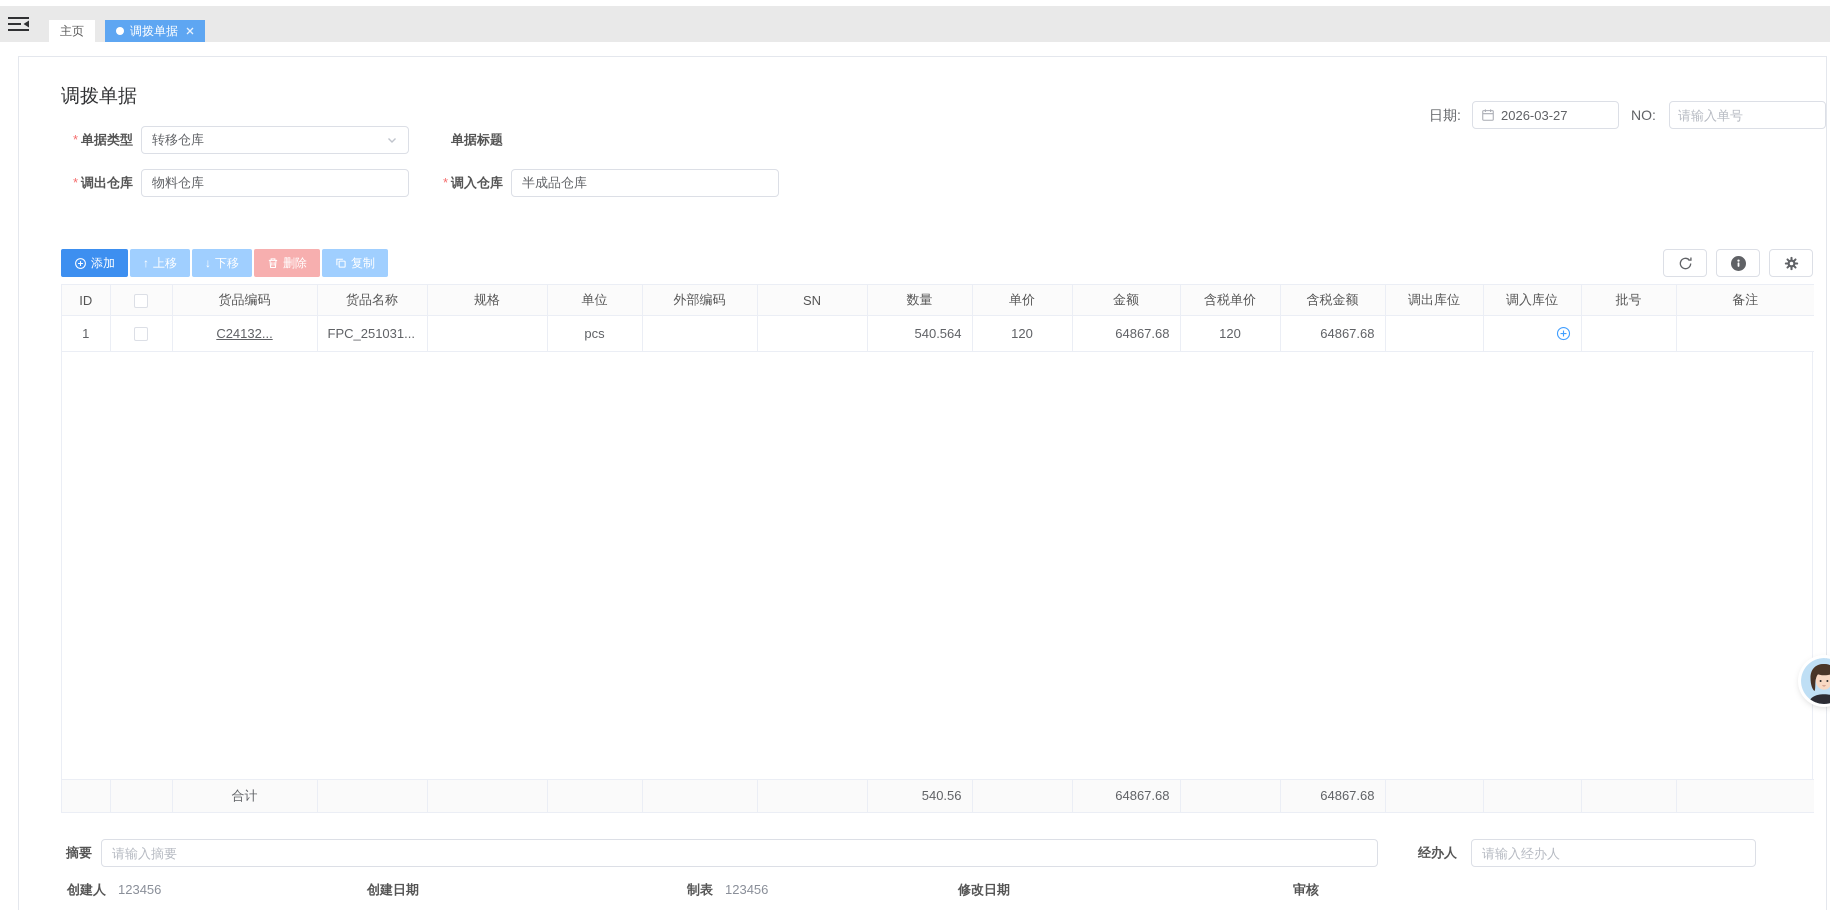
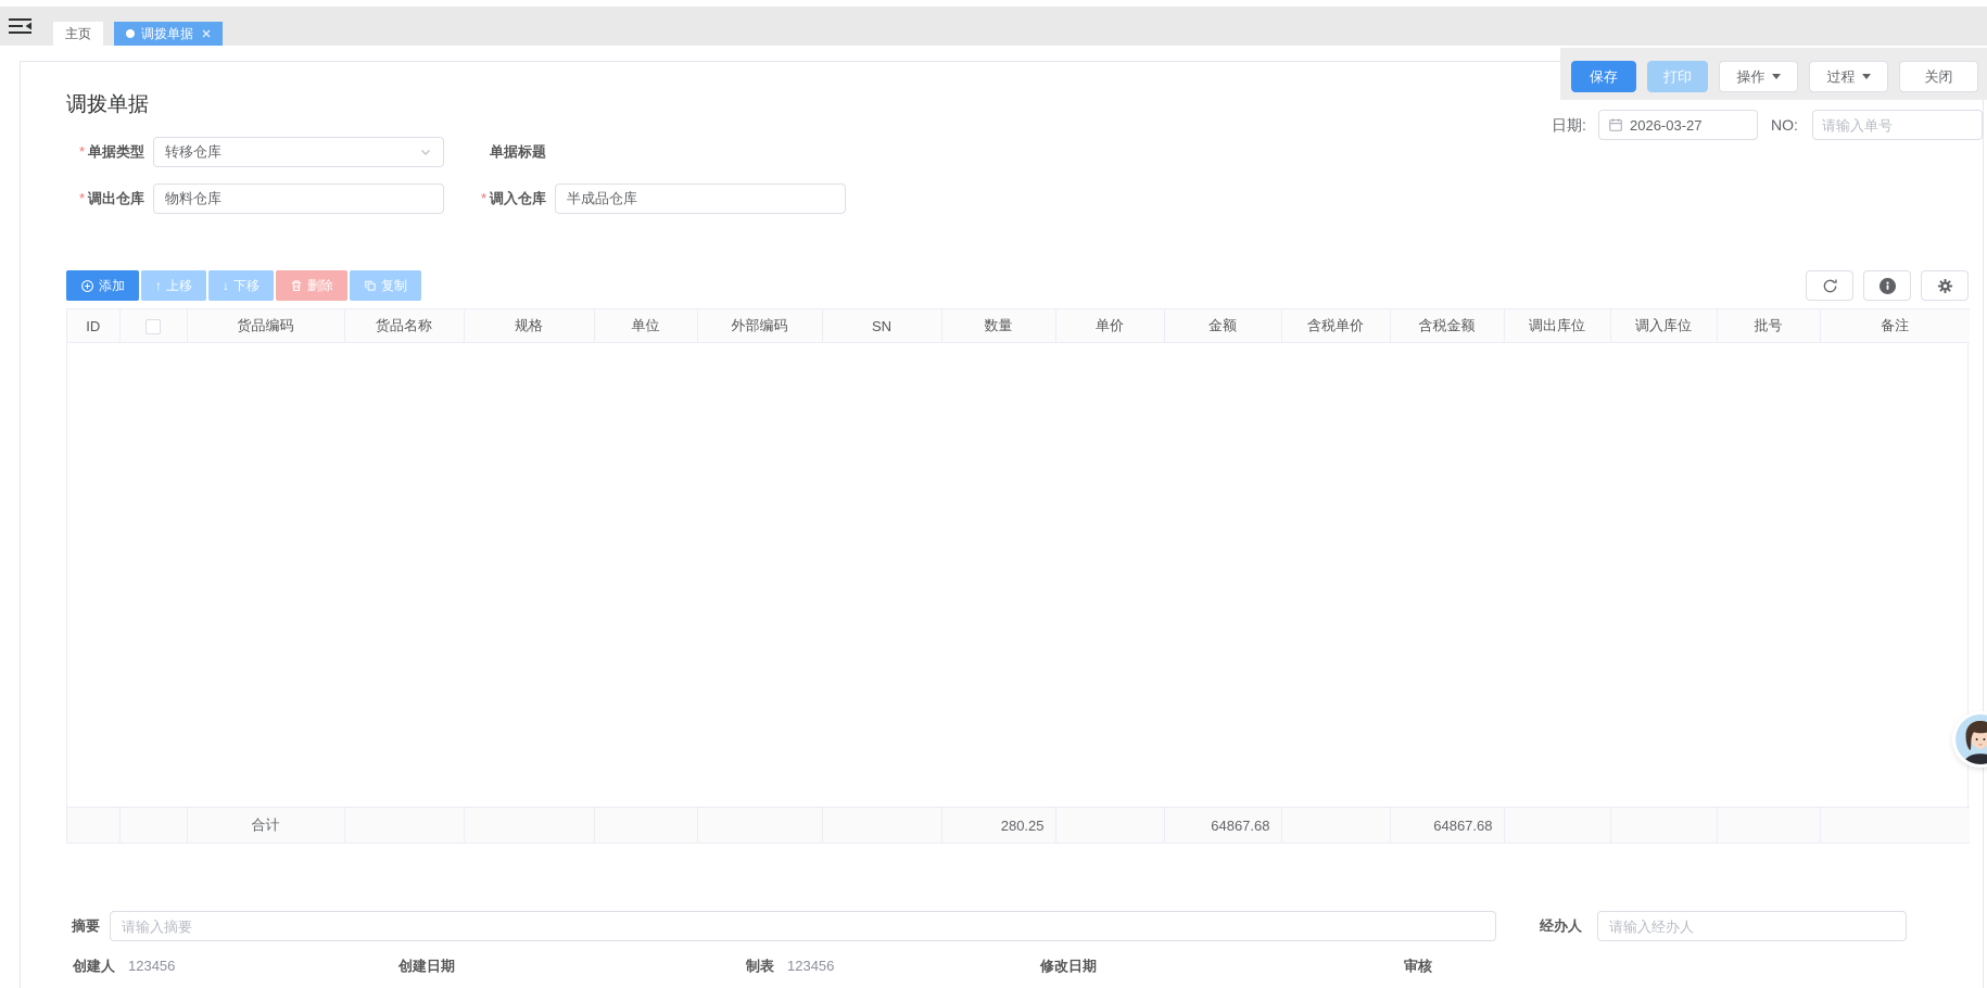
  主页
  调拨单据
  调拨单据
  日期:
  2026-03-27
  NO:
  请输入单号
  * 单据类型
  转移仓库
  单据标题
  * 调出仓库
  物料仓库
  * 调入仓库
  半成品仓库
  添加
  ↑
  上移
  ↓
  下移
  删除
  复制
  ID		货品编码	货品名称	规格	单位	外部编码	SN	数量	单价	金额	含税单价	含税金额	调出库位	调入库位	批号	备注
- 1		C24132...	FPC_251031...		pcs			540.564	120	64867.68	120	64867.68
- 		合计						540.56		64867.68		64867.68
+ 		合计						280.25		64867.68		64867.68
  摘要
  请输入摘要
  经办人
  请输入经办人
  创建人
  123456
  创建日期
  制表
  123456
  修改日期
  审核
+ 保存
+ 打印
+ 操作
+ 过程
+ 关闭
